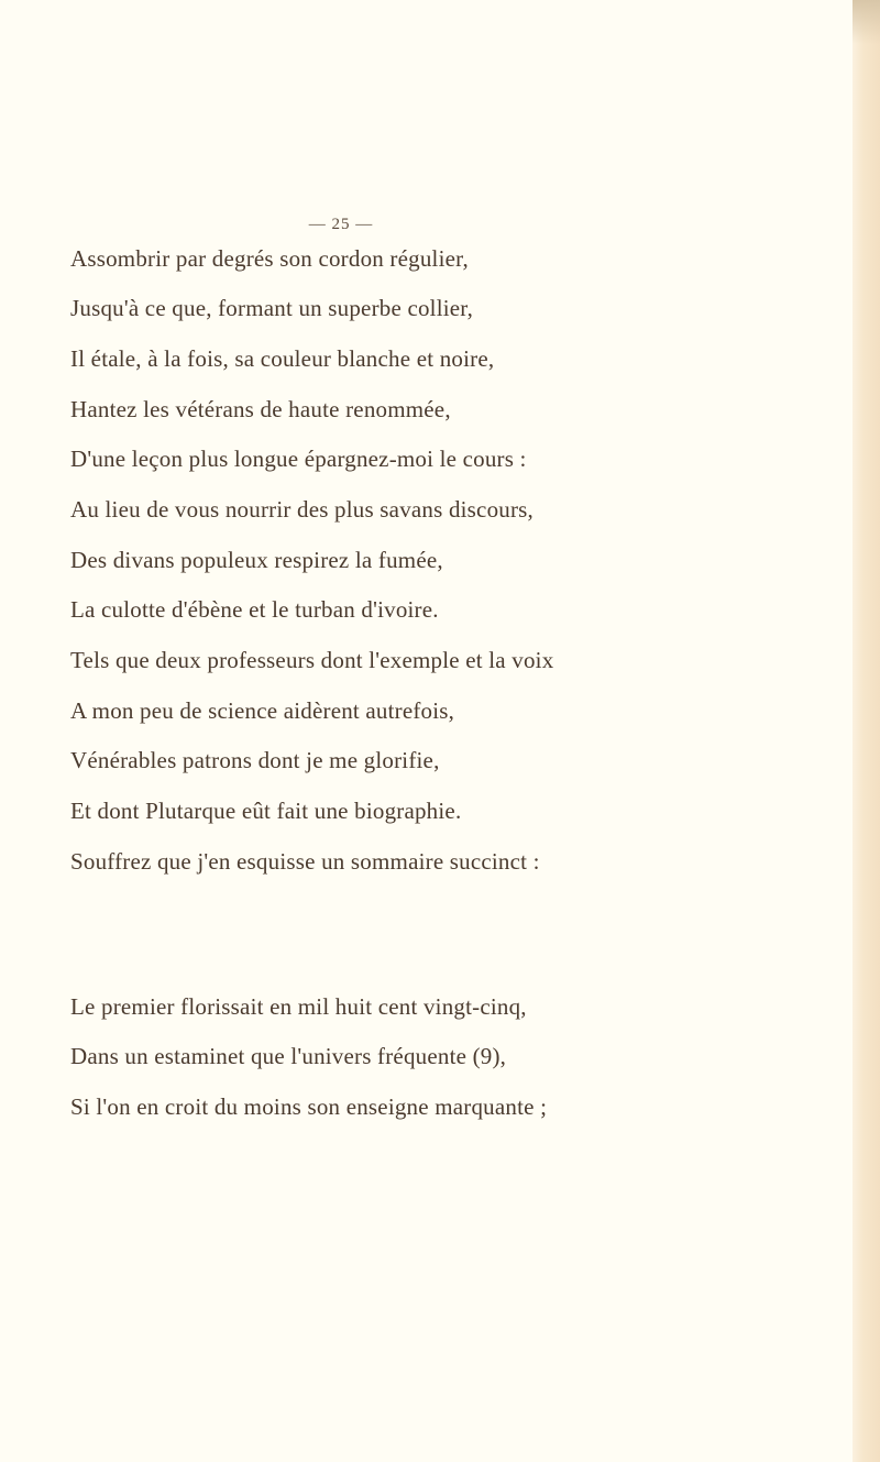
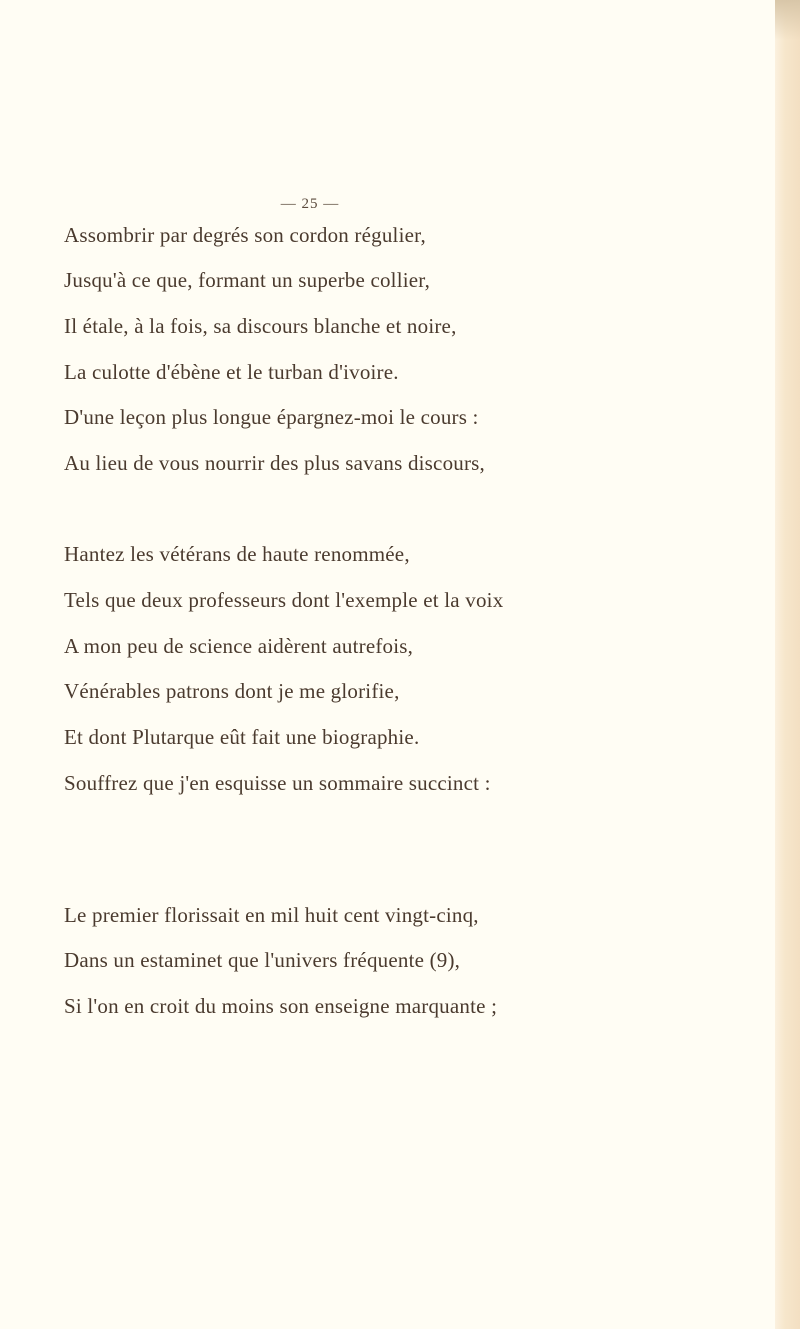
  — 25 —
  Assombrir par degrés son cordon régulier,
  Jusqu'à ce que, formant un superbe collier,
- Il étale, à la fois, sa couleur blanche et noire,
+ Il étale, à la fois, sa discours blanche et noire,
- Hantez les vétérans de haute renommée,
+ La culotte d'ébène et le turban d'ivoire.
  D'une leçon plus longue épargnez-moi le cours :
  Au lieu de vous nourrir des plus savans discours,
- Des divans populeux respirez la fumée,
- La culotte d'ébène et le turban d'ivoire.
+ Hantez les vétérans de haute renommée,
  Tels que deux professeurs dont l'exemple et la voix
  A mon peu de science aidèrent autrefois,
  Vénérables patrons dont je me glorifie,
  Et dont Plutarque eût fait une biographie.
  Souffrez que j'en esquisse un sommaire succinct :
  Le premier florissait en mil huit cent vingt-cinq,
  Dans un estaminet que l'univers fréquente (9),
  Si l'on en croit du moins son enseigne marquante ;
